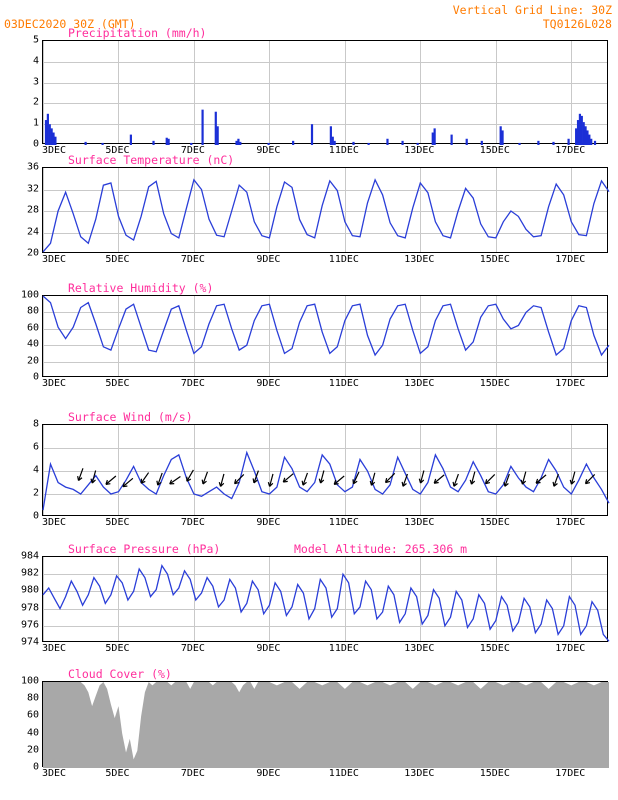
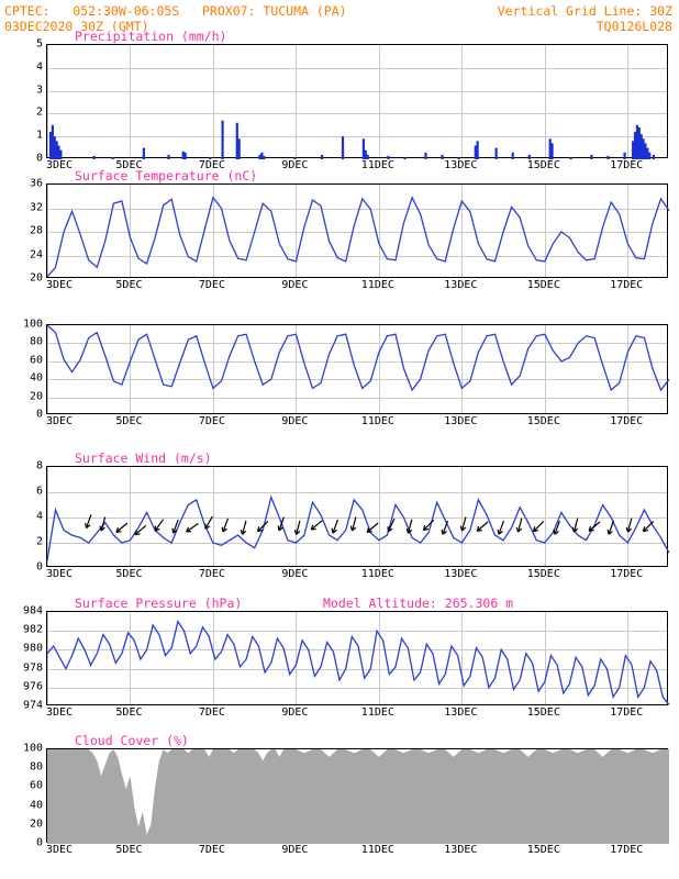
+ CPTEC: 052:30W-06:05S PROX07: TUCUMA (PA)
  03DEC2020 30Z (GMT)
  Vertical Grid Line: 30Z
  TQ0126L028
  0
  1
  2
  3
  4
  5
  3DEC
  5DEC
  7DEC
  9DEC
  11DEC
  13DEC
  15DEC
  17DEC
  Precipitation (mm/h)
  20
  24
  28
  32
  36
  3DEC
  5DEC
  7DEC
  9DEC
  11DEC
  13DEC
  15DEC
  17DEC
  Surface Temperature (nC)
  0
  20
  40
  60
  80
  100
  3DEC
  5DEC
  7DEC
  9DEC
  11DEC
  13DEC
  15DEC
  17DEC
- Relative Humidity (%)
  0
  2
  4
  6
  8
  3DEC
  5DEC
  7DEC
  9DEC
  11DEC
  13DEC
  15DEC
  17DEC
  Surface Wind (m/s)
  974
  976
  978
  980
  982
  984
  3DEC
  5DEC
  7DEC
  9DEC
  11DEC
  13DEC
  15DEC
  17DEC
  Surface Pressure (hPa)
  Model Altitude: 265.306 m
  0
  20
  40
  60
  80
  100
  3DEC
  5DEC
  7DEC
  9DEC
  11DEC
  13DEC
  15DEC
  17DEC
  Cloud Cover (%)
